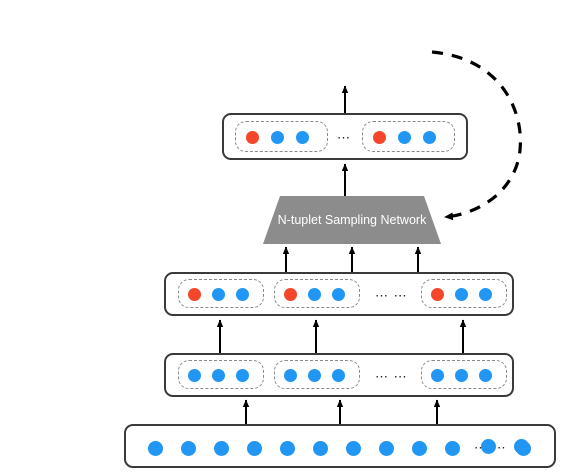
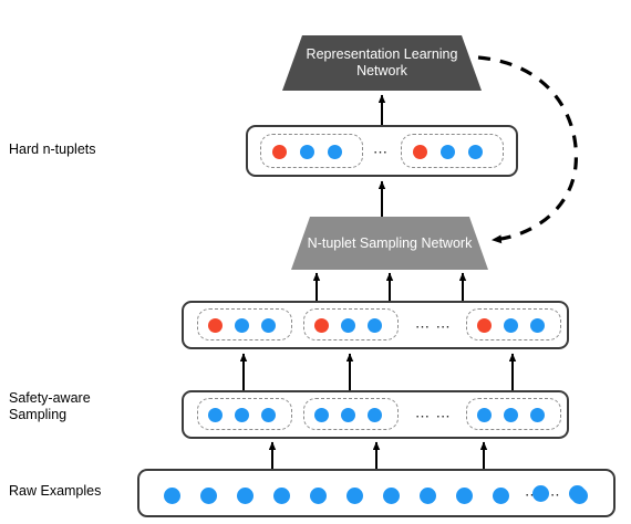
+ Hard n-tuplets
+ Safety-aware
+ Sampling
+ Raw Examples
+ Representation Learning Network
  ⋯
  N-tuplet Sampling Network
  ⋯ ⋯
  ⋯ ⋯
